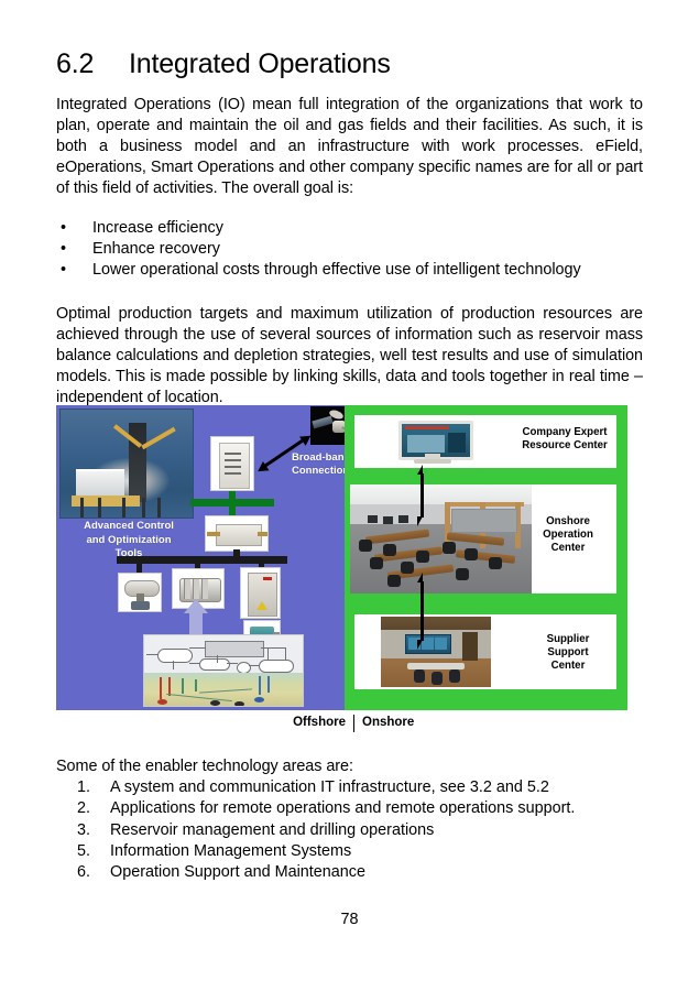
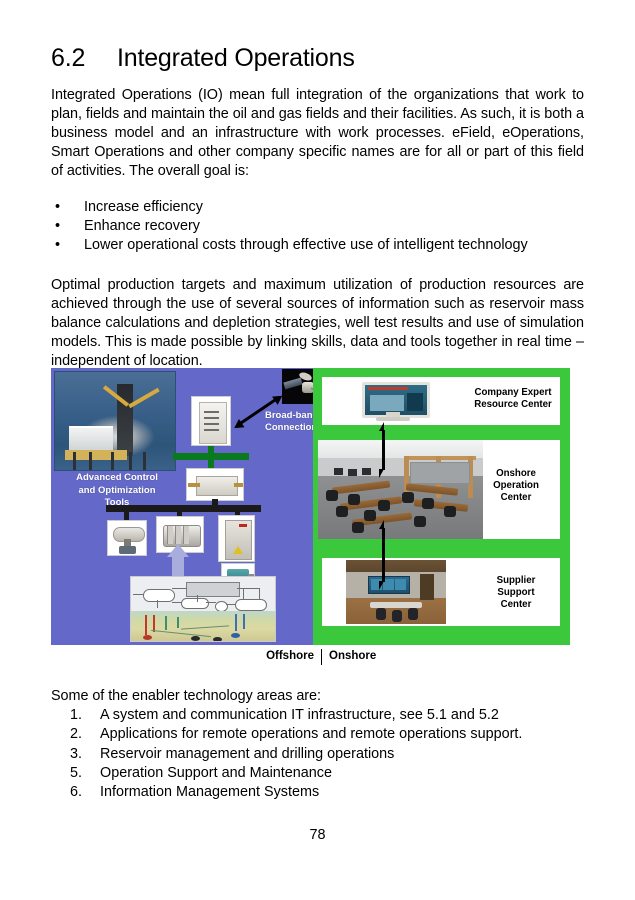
  6.2 Integrated Operations
- Integrated Operations (IO) mean full integration of the organizations that work to plan, operate and maintain the oil and gas fields and their facilities. As such, it is both a business model and an infrastructure with work processes. eField, eOperations, Smart Operations and other company specific names are for all or part of this field of activities. The overall goal is:
+ Integrated Operations (IO) mean full integration of the organizations that work to plan, fields and maintain the oil and gas fields and their facilities. As such, it is both a business model and an infrastructure with work processes. eField, eOperations, Smart Operations and other company specific names are for all or part of this field of activities. The overall goal is:
  •
  Increase efficiency
  •
  Enhance recovery
  •
  Lower operational costs through effective use of intelligent technology
  Optimal production targets and maximum utilization of production resources are achieved through the use of several sources of information such as reservoir mass balance calculations and depletion strategies, well test results and use of simulation models. This is made possible by linking skills, data and tools together in real time – independent of location.
  Advanced Control
  and Optimization
  Tools
  Broad-ban
  Connectio
  Company Expert
  Resource Center
  Onshore
  Operation
  Center
  Supplier
  Support
  Center
  Offshore
  Onshore
  Some of the enabler technology areas are:
  1.
- A system and communication IT infrastructure, see 3.2 and 5.2
+ A system and communication IT infrastructure, see 5.1 and 5.2
  2.
  Applications for remote operations and remote operations support.
  3.
  Reservoir management and drilling operations
  5.
- Information Management Systems
+ Operation Support and Maintenance
  6.
- Operation Support and Maintenance
+ Information Management Systems
  78
